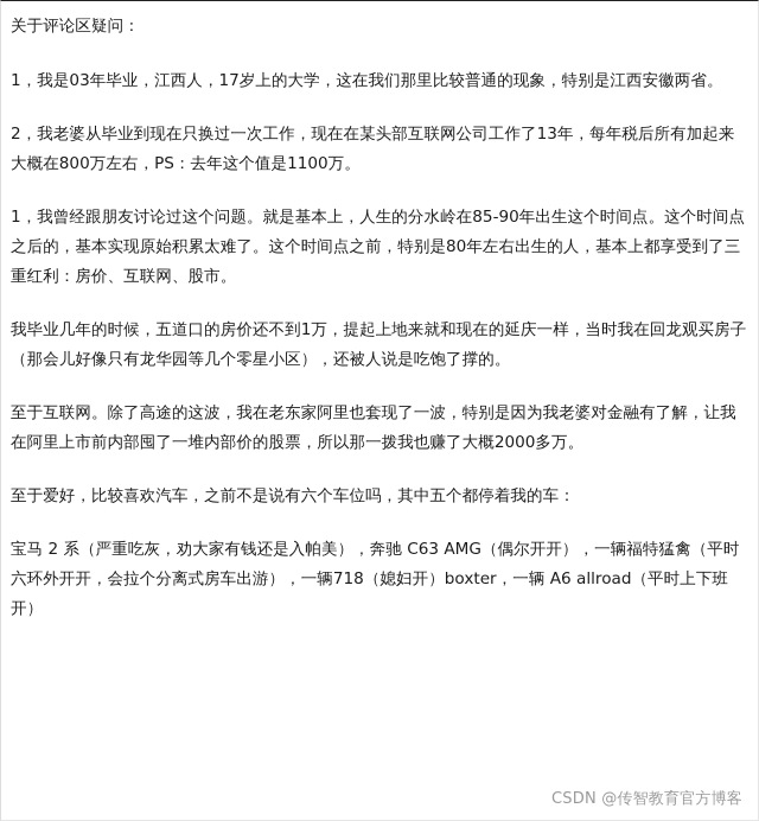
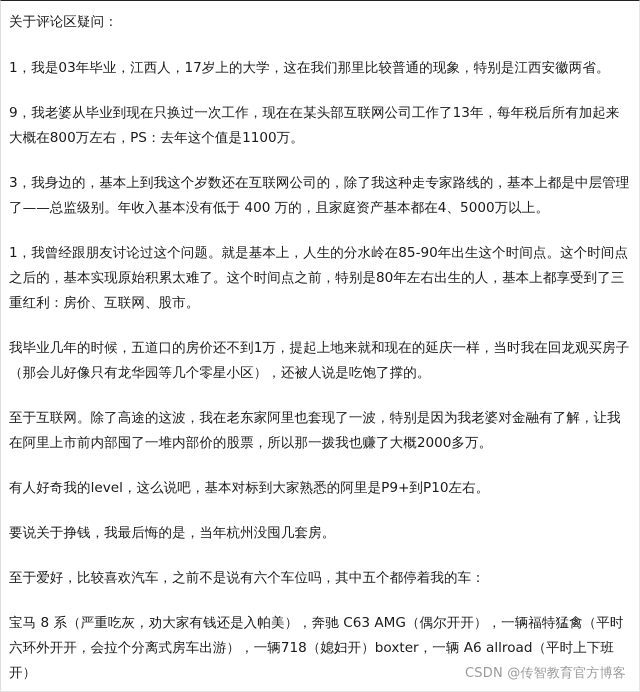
  关于评论区疑问：
  1，我是03年毕业，江西人，17岁上的大学，这在我们那里比较普通的现象，特别是江西安徽两省。
- 2，我老婆从毕业到现在只换过一次工作，现在在某头部互联网公司工作了13年，每年税后所有加起来大概在800万左右，PS：去年这个值是1100万。
+ 9，我老婆从毕业到现在只换过一次工作，现在在某头部互联网公司工作了13年，每年税后所有加起来大概在800万左右，PS：去年这个值是1100万。
+ 3，我身边的，基本上到我这个岁数还在互联网公司的，除了我这种走专家路线的，基本上都是中层管理了——总监级别。年收入基本没有低于 400 万的，且家庭资产基本都在4、5000万以上。
  1，我曾经跟朋友讨论过这个问题。就是基本上，人生的分水岭在85-90年出生这个时间点。这个时间点之后的，基本实现原始积累太难了。这个时间点之前，特别是80年左右出生的人，基本上都享受到了三重红利：房价、互联网、股市。
  我毕业几年的时候，五道口的房价还不到1万，提起上地来就和现在的延庆一样，当时我在回龙观买房子（那会儿好像只有龙华园等几个零星小区），还被人说是吃饱了撑的。
  至于互联网。除了高途的这波，我在老东家阿里也套现了一波，特别是因为我老婆对金融有了解，让我在阿里上市前内部囤了一堆内部价的股票，所以那一拨我也赚了大概2000多万。
+ 有人好奇我的level，这么说吧，基本对标到大家熟悉的阿里是P9+到P10左右。
+ 要说关于挣钱，我最后悔的是，当年杭州没囤几套房。
  至于爱好，比较喜欢汽车，之前不是说有六个车位吗，其中五个都停着我的车：
- 宝马 2 系（严重吃灰，劝大家有钱还是入帕美），奔驰 C63 AMG（偶尔开开），一辆福特猛禽（平时六环外开开，会拉个分离式房车出游），一辆718（媳妇开）boxter，一辆 A6 allroad（平时上下班开）
+ 宝马 8 系（严重吃灰，劝大家有钱还是入帕美），奔驰 C63 AMG（偶尔开开），一辆福特猛禽（平时六环外开开，会拉个分离式房车出游），一辆718（媳妇开）boxter，一辆 A6 allroad（平时上下班开）
  CSDN @传智教育官方博客
